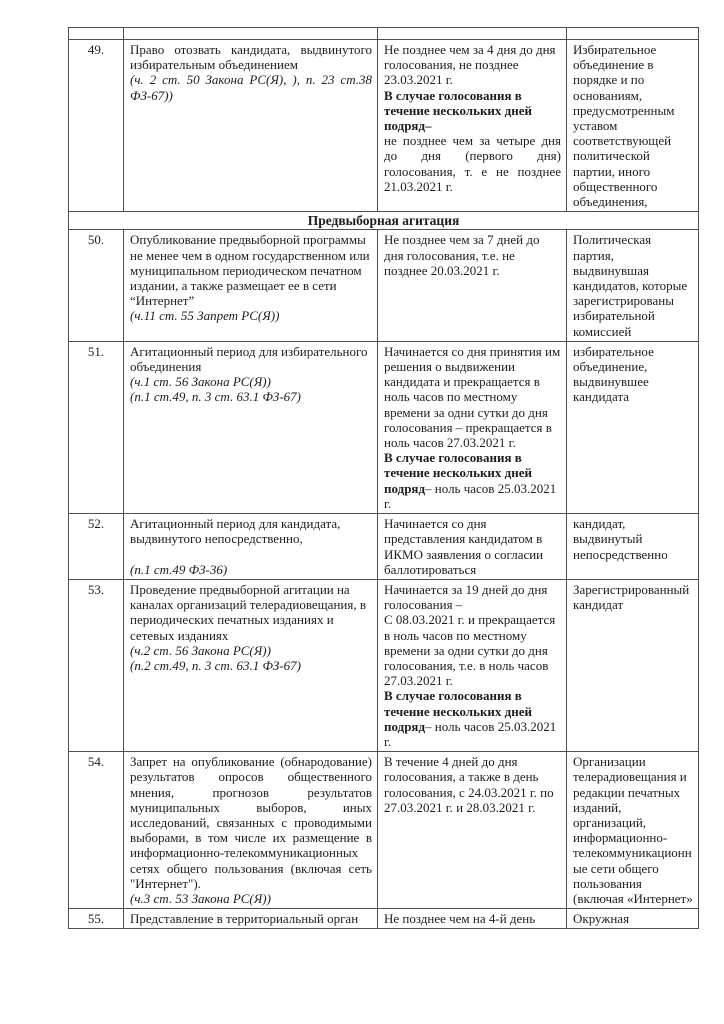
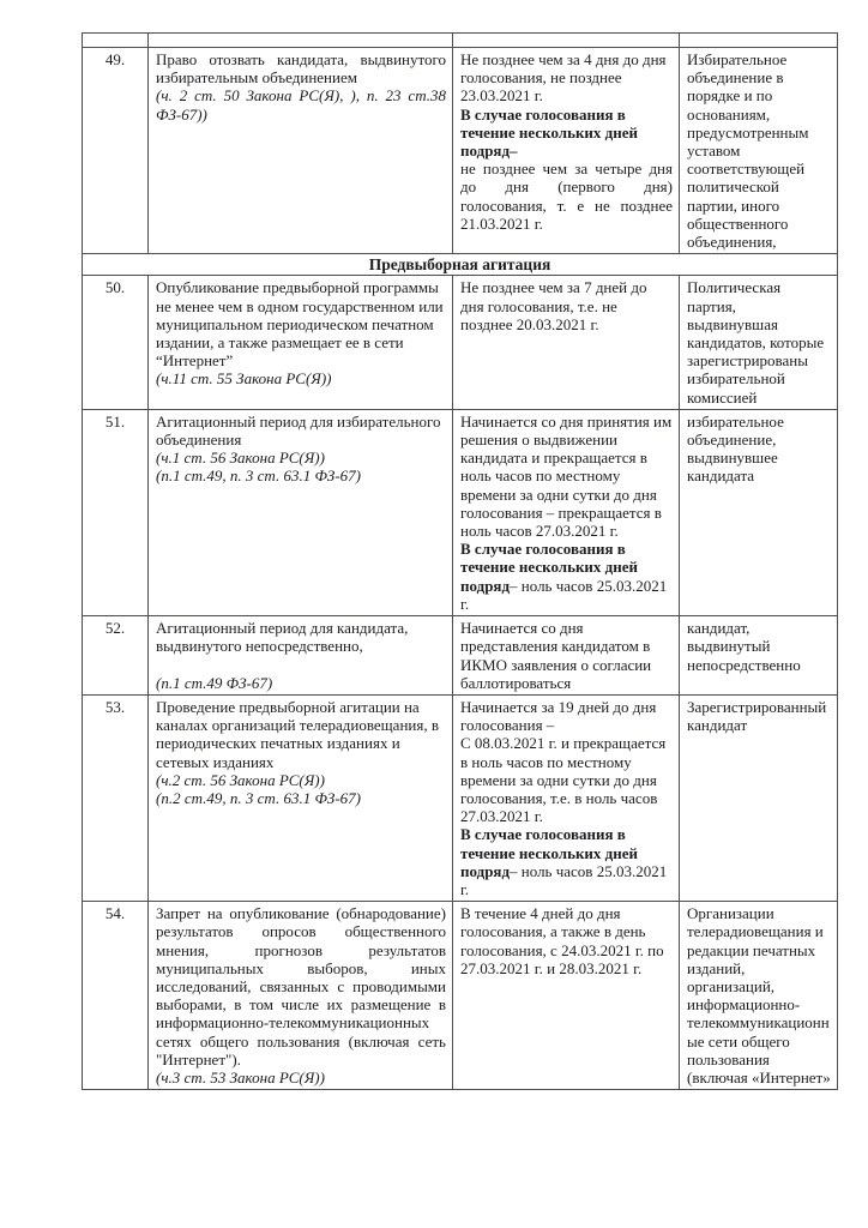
  49.	Право отозвать кандидата, выдвинутого избирательным объединением(ч. 2 ст. 50 Закона РС(Я), ), п. 23 ст.38 ФЗ-67))	Не позднее чем за 4 дня до дня голосования, не позднее 23.03.2021 г.В случае голосования в течение нескольких дней подряд–не позднее чем за четыре дня до дня (первого дня) голосования, т. е не позднее 21.03.2021 г.	Избирательное объединение в порядке и по основаниям, предусмотренным уставом соответствующей политической партии, иного общественного объединения,
  Предвыборная агитация
- 50.	Опубликование предвыборной программы не менее чем в одном государственном или муниципальном периодическом печатном издании, а также размещает ее в сети “Интернет”(ч.11 ст. 55 Запрет РС(Я))	Не позднее чем за 7 дней до дня голосования, т.е. не позднее 20.03.2021 г.	Политическая партия, выдвинувшая кандидатов, которые зарегистрированы избирательной комиссией
+ 50.	Опубликование предвыборной программы не менее чем в одном государственном или муниципальном периодическом печатном издании, а также размещает ее в сети “Интернет”(ч.11 ст. 55 Закона РС(Я))	Не позднее чем за 7 дней до дня голосования, т.е. не позднее 20.03.2021 г.	Политическая партия, выдвинувшая кандидатов, которые зарегистрированы избирательной комиссией
  51.	Агитационный период для избирательного объединения(ч.1 ст. 56 Закона РС(Я))(п.1 ст.49, п. 3 ст. 63.1 ФЗ-67)	Начинается со дня принятия им решения о выдвижении кандидата и прекращается в ноль часов по местному времени за одни сутки до дня голосования – прекращается в ноль часов 27.03.2021 г.В случае голосования в течение нескольких дней подряд– ноль часов 25.03.2021 г.	избирательное объединение, выдвинувшее кандидата
- 52.	Агитационный период для кандидата, выдвинутого непосредственно, (п.1 ст.49 ФЗ-36)	Начинается со дня представления кандидатом в ИКМО заявления о согласии баллотироваться	кандидат, выдвинутый непосредственно
+ 52.	Агитационный период для кандидата, выдвинутого непосредственно, (п.1 ст.49 ФЗ-67)	Начинается со дня представления кандидатом в ИКМО заявления о согласии баллотироваться	кандидат, выдвинутый непосредственно
  53.	Проведение предвыборной агитации на каналах организаций телерадиовещания, в периодических печатных изданиях и сетевых изданиях(ч.2 ст. 56 Закона РС(Я))(п.2 ст.49, п. 3 ст. 63.1 ФЗ-67)	Начинается за 19 дней до дня голосования –С 08.03.2021 г. и прекращается в ноль часов по местному времени за одни сутки до дня голосования, т.е. в ноль часов 27.03.2021 г.В случае голосования в течение нескольких дней подряд– ноль часов 25.03.2021 г.	Зарегистрированный кандидат
  54.	Запрет на опубликование (обнародование) результатов опросов общественного мнения, прогнозов результатов муниципальных выборов, иных исследований, связанных с проводимыми выборами, в том числе их размещение в информационно-телекоммуникационных сетях общего пользования (включая сеть "Интернет").(ч.3 ст. 53 Закона РС(Я))	В течение 4 дней до дня голосования, а также в день голосования, с 24.03.2021 г. по 27.03.2021 г. и 28.03.2021 г.	Организации телерадиовещания и редакции печатных изданий, организаций, информационно-телекоммуникационные сети общего пользования (включая «Интернет»
- 55.	Представление в территориальный орган	Не позднее чем на 4-й день	Окружная
